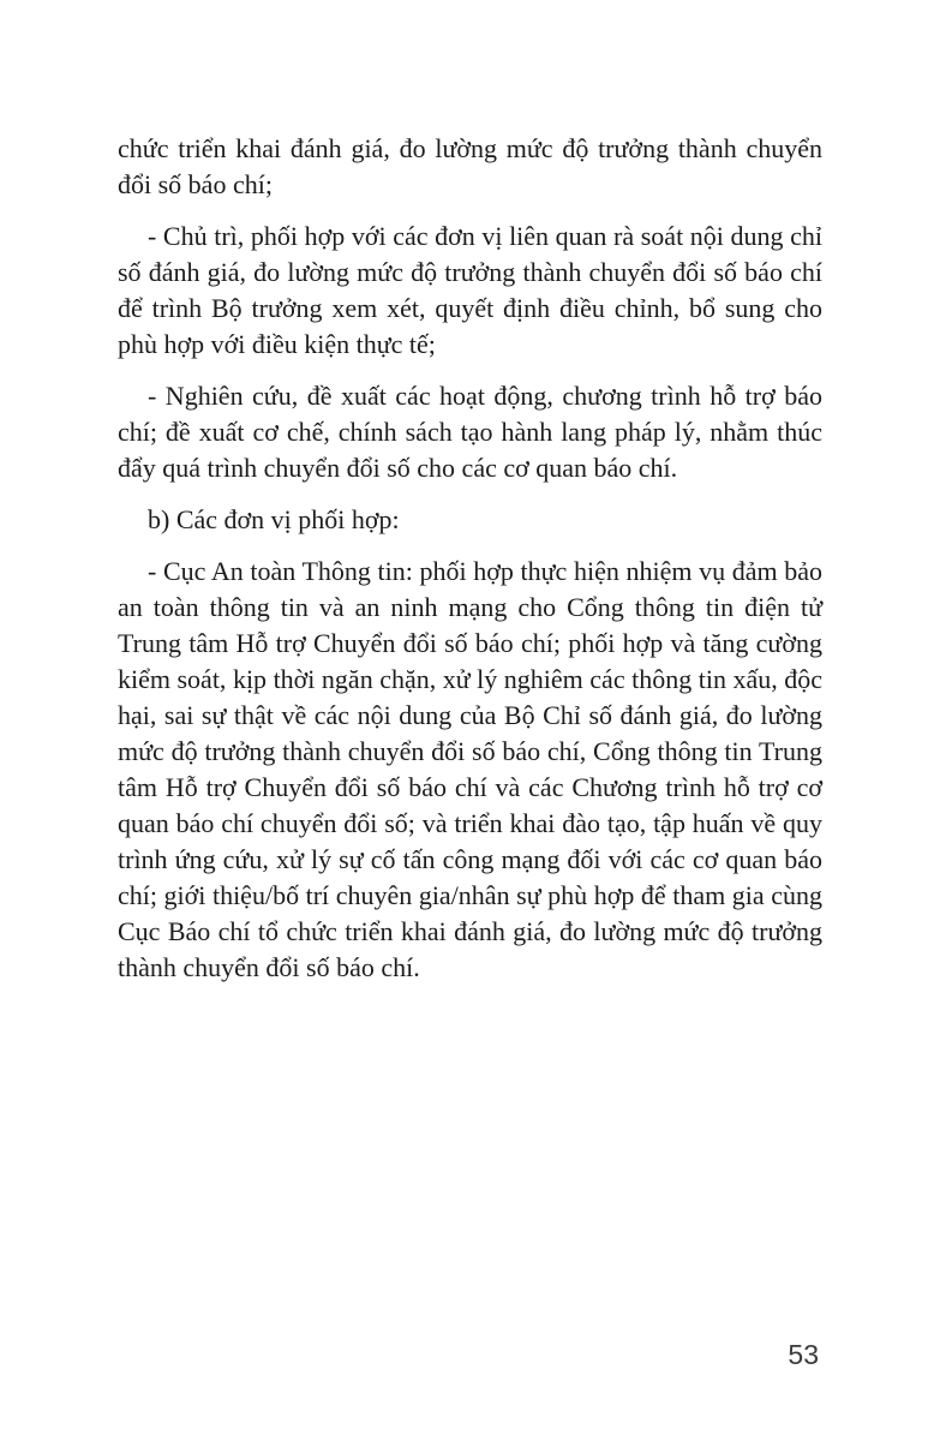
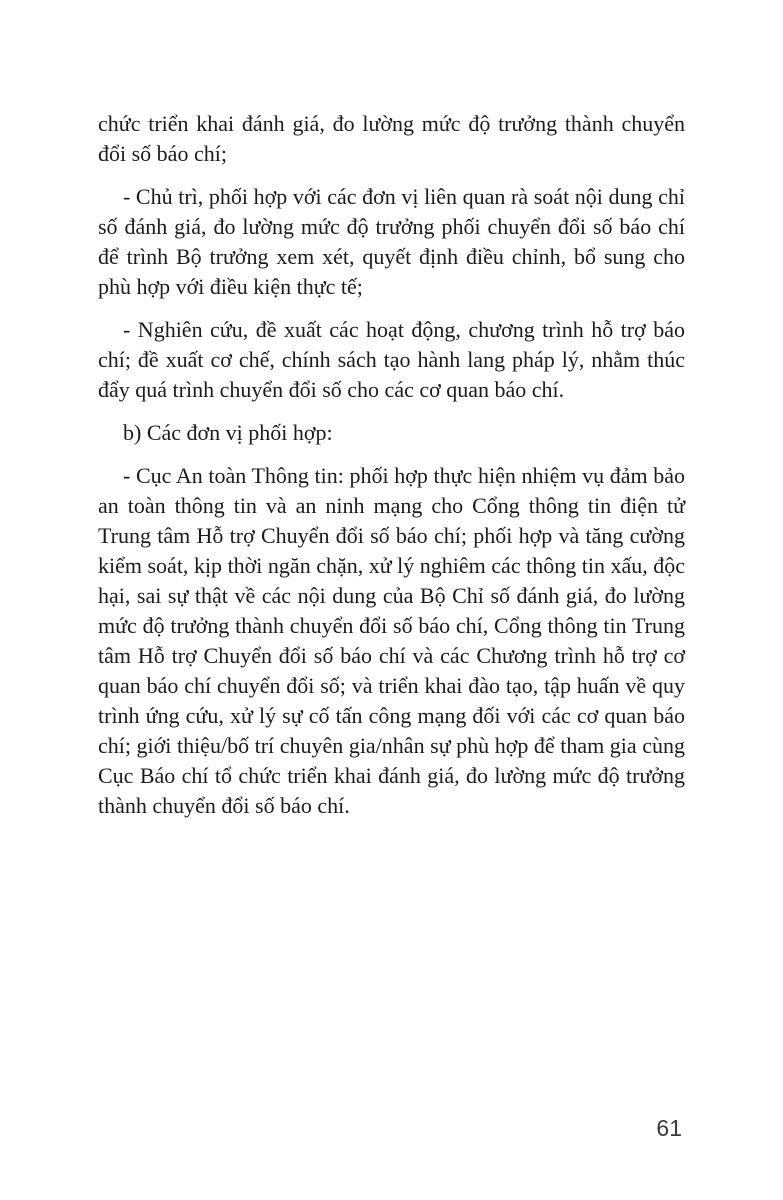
  chức triển khai đánh giá, đo lường mức độ trưởng thành chuyển đổi số báo chí;
- - Chủ trì, phối hợp với các đơn vị liên quan rà soát nội dung chỉ số đánh giá, đo lường mức độ trưởng thành chuyển đổi số báo chí để trình Bộ trưởng xem xét, quyết định điều chỉnh, bổ sung cho phù hợp với điều kiện thực tế;
+ - Chủ trì, phối hợp với các đơn vị liên quan rà soát nội dung chỉ số đánh giá, đo lường mức độ trưởng phối chuyển đổi số báo chí để trình Bộ trưởng xem xét, quyết định điều chỉnh, bổ sung cho phù hợp với điều kiện thực tế;
  - Nghiên cứu, đề xuất các hoạt động, chương trình hỗ trợ báo chí; đề xuất cơ chế, chính sách tạo hành lang pháp lý, nhằm thúc đẩy quá trình chuyển đổi số cho các cơ quan báo chí.
  b) Các đơn vị phối hợp:
  - Cục An toàn Thông tin: phối hợp thực hiện nhiệm vụ đảm bảo an toàn thông tin và an ninh mạng cho Cổng thông tin điện tử Trung tâm Hỗ trợ Chuyển đổi số báo chí; phối hợp và tăng cường kiểm soát, kịp thời ngăn chặn, xử lý nghiêm các thông tin xấu, độc hại, sai sự thật về các nội dung của Bộ Chỉ số đánh giá, đo lường mức độ trưởng thành chuyển đổi số báo chí, Cổng thông tin Trung tâm Hỗ trợ Chuyển đổi số báo chí và các Chương trình hỗ trợ cơ quan báo chí chuyển đổi số; và triển khai đào tạo, tập huấn về quy trình ứng cứu, xử lý sự cố tấn công mạng đối với các cơ quan báo chí; giới thiệu/bố trí chuyên gia/nhân sự phù hợp để tham gia cùng Cục Báo chí tổ chức triển khai đánh giá, đo lường mức độ trưởng thành chuyển đổi số báo chí.
- 53
+ 61
